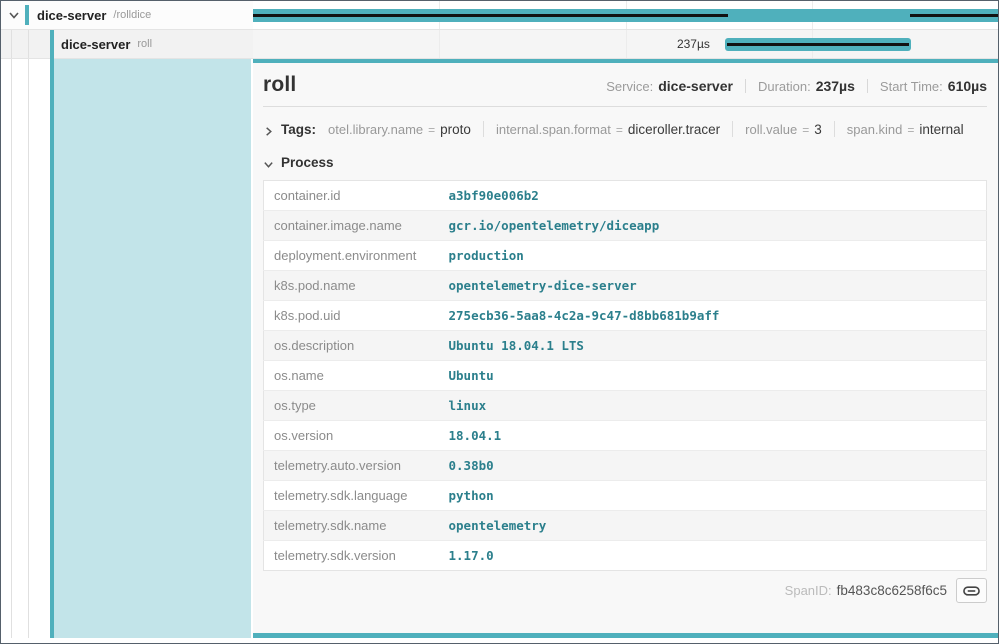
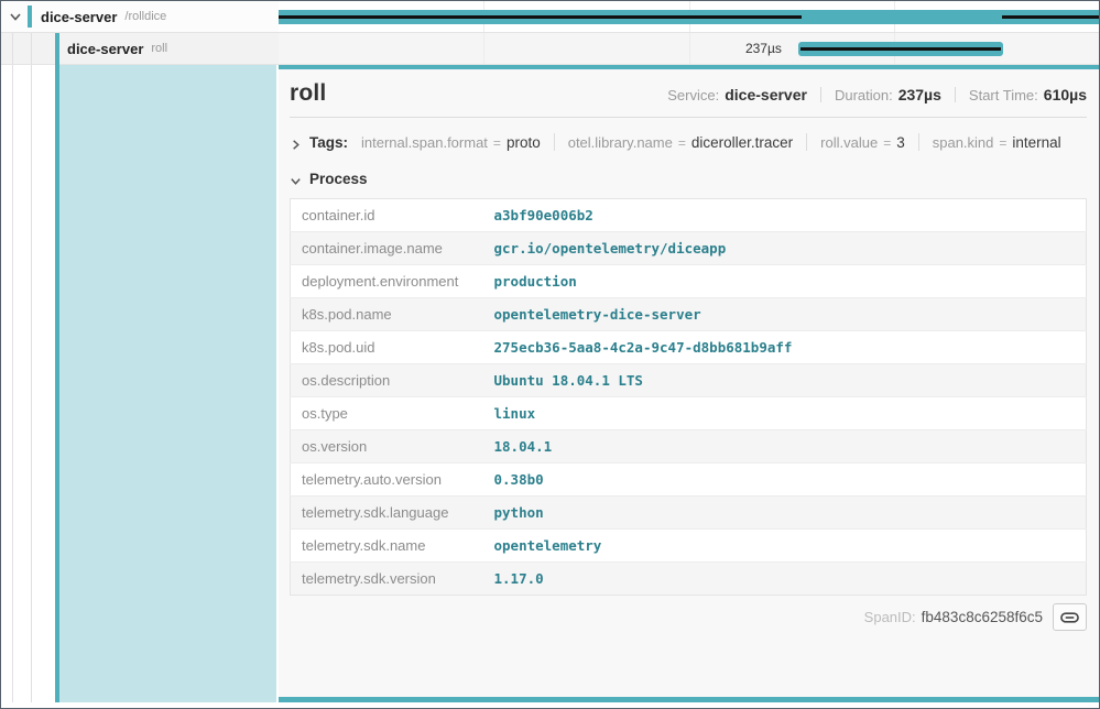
  dice-server
  /rolldice
  dice-server
  roll
  237µs
  roll
  Service:
  dice-server
  Duration:
  237µs
  Start Time:
  610µs
  Tags:
- otel.library.name
+ internal.span.format
  =
  proto
- internal.span.format
+ otel.library.name
  =
  diceroller.tracer
  roll.value
  =
  3
  span.kind
  =
  internal
  Process
  container.id	a3bf90e006b2
  container.image.name	gcr.io/opentelemetry/diceapp
  deployment.environment	production
  k8s.pod.name	opentelemetry-dice-server
  k8s.pod.uid	275ecb36-5aa8-4c2a-9c47-d8bb681b9aff
  os.description	Ubuntu 18.04.1 LTS
- os.name	Ubuntu
  os.type	linux
  os.version	18.04.1
  telemetry.auto.version	0.38b0
  telemetry.sdk.language	python
  telemetry.sdk.name	opentelemetry
  telemetry.sdk.version	1.17.0
  SpanID:
  fb483c8c6258f6c5
